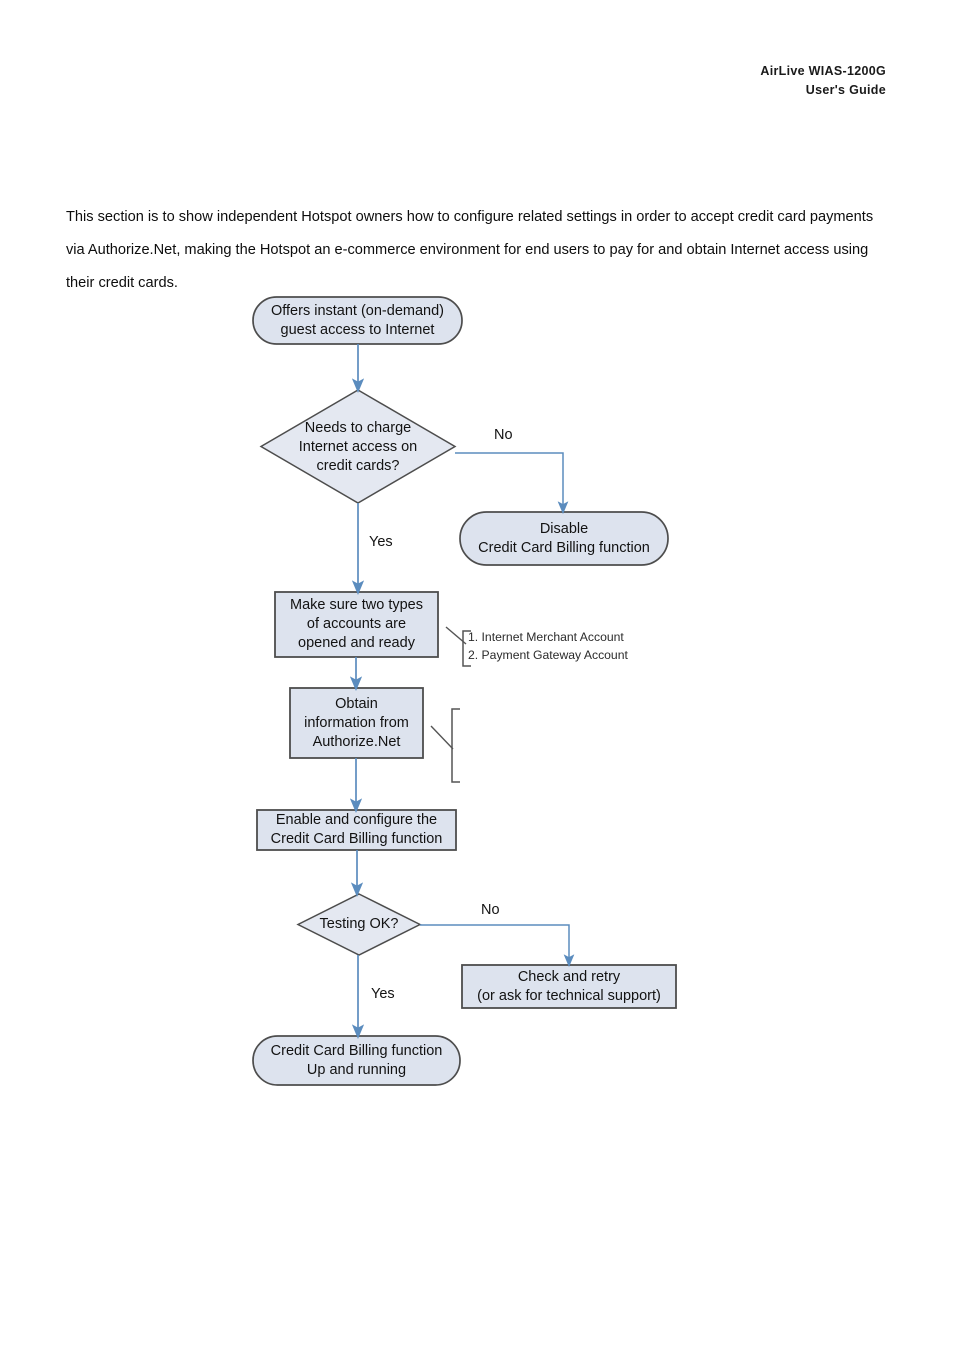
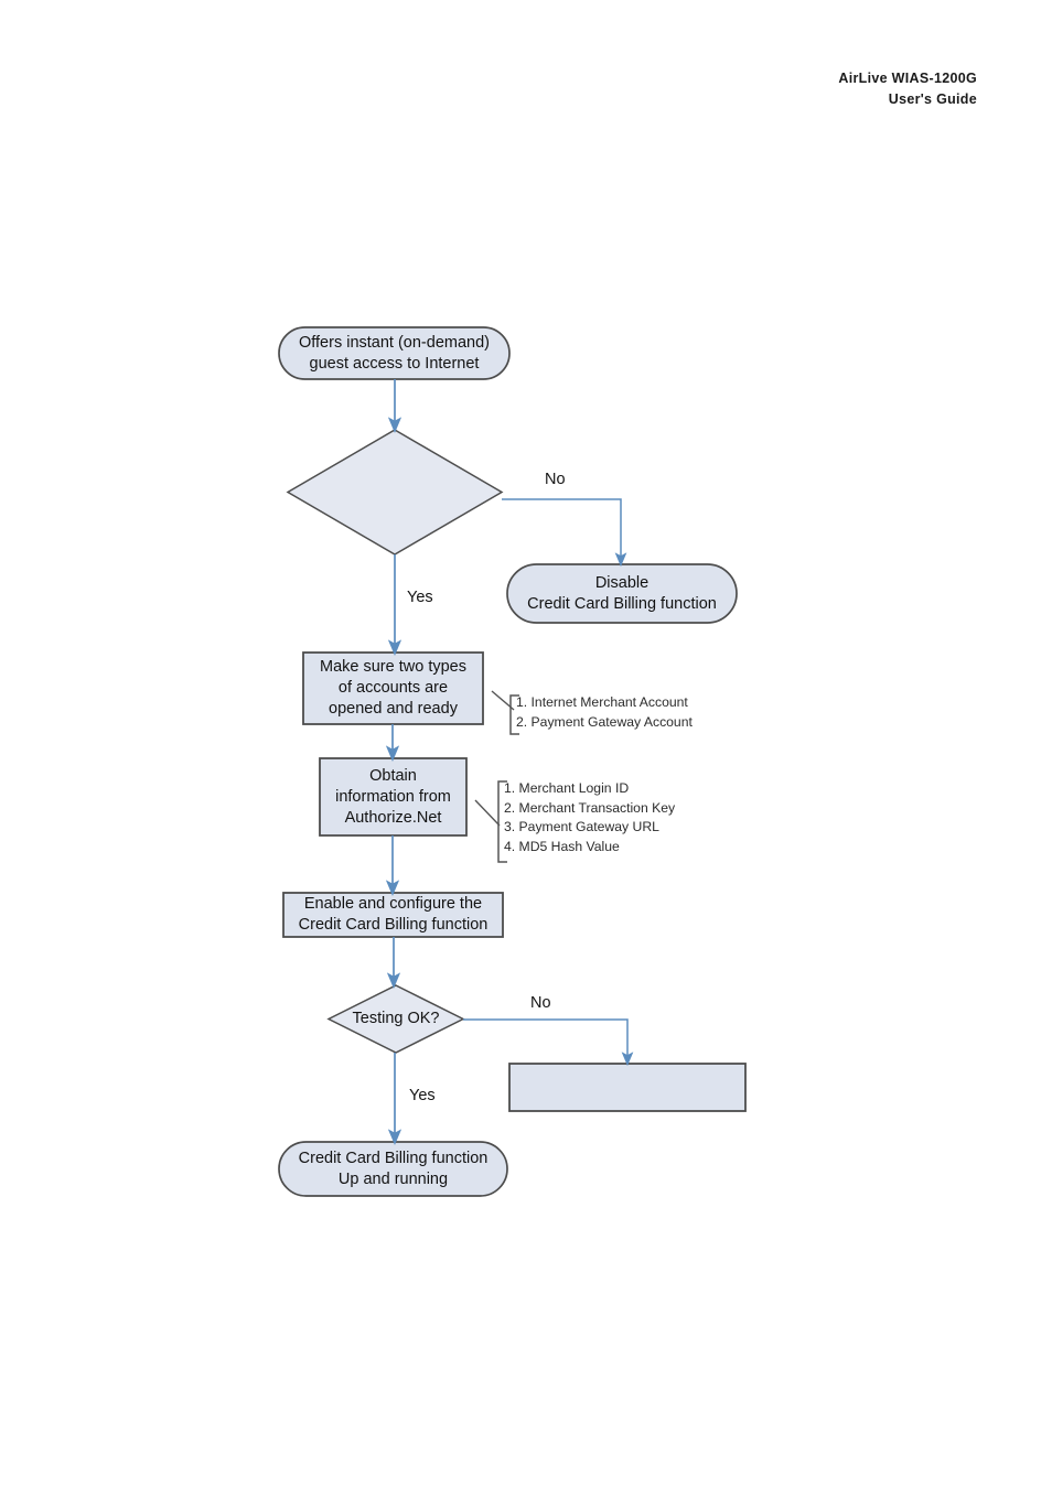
  AirLive WIAS-1200G
  User's Guide
- This section is to show independent Hotspot owners how to configure related settings in order to accept credit card payments via Authorize.Net, making the Hotspot an e-commerce environment for end users to pay for and obtain Internet access using their credit cards.
  Offers instant (on-demand)
  guest access to Internet
- Needs to charge
- Internet access on
- credit cards?
  Disable
  Credit Card Billing function
  Make sure two types
  of accounts are
  opened and ready
  Obtain
  information from
  Authorize.Net
  Enable and configure the
  Credit Card Billing function
  Testing OK?
- Check and retry
- (or ask for technical support)
  Credit Card Billing function
  Up and running
  No
  Yes
  No
  Yes
  1. Internet Merchant Account
  2. Payment Gateway Account
+ 1. Merchant Login ID
+ 2. Merchant Transaction Key
+ 3. Payment Gateway URL
+ 4. MD5 Hash Value
